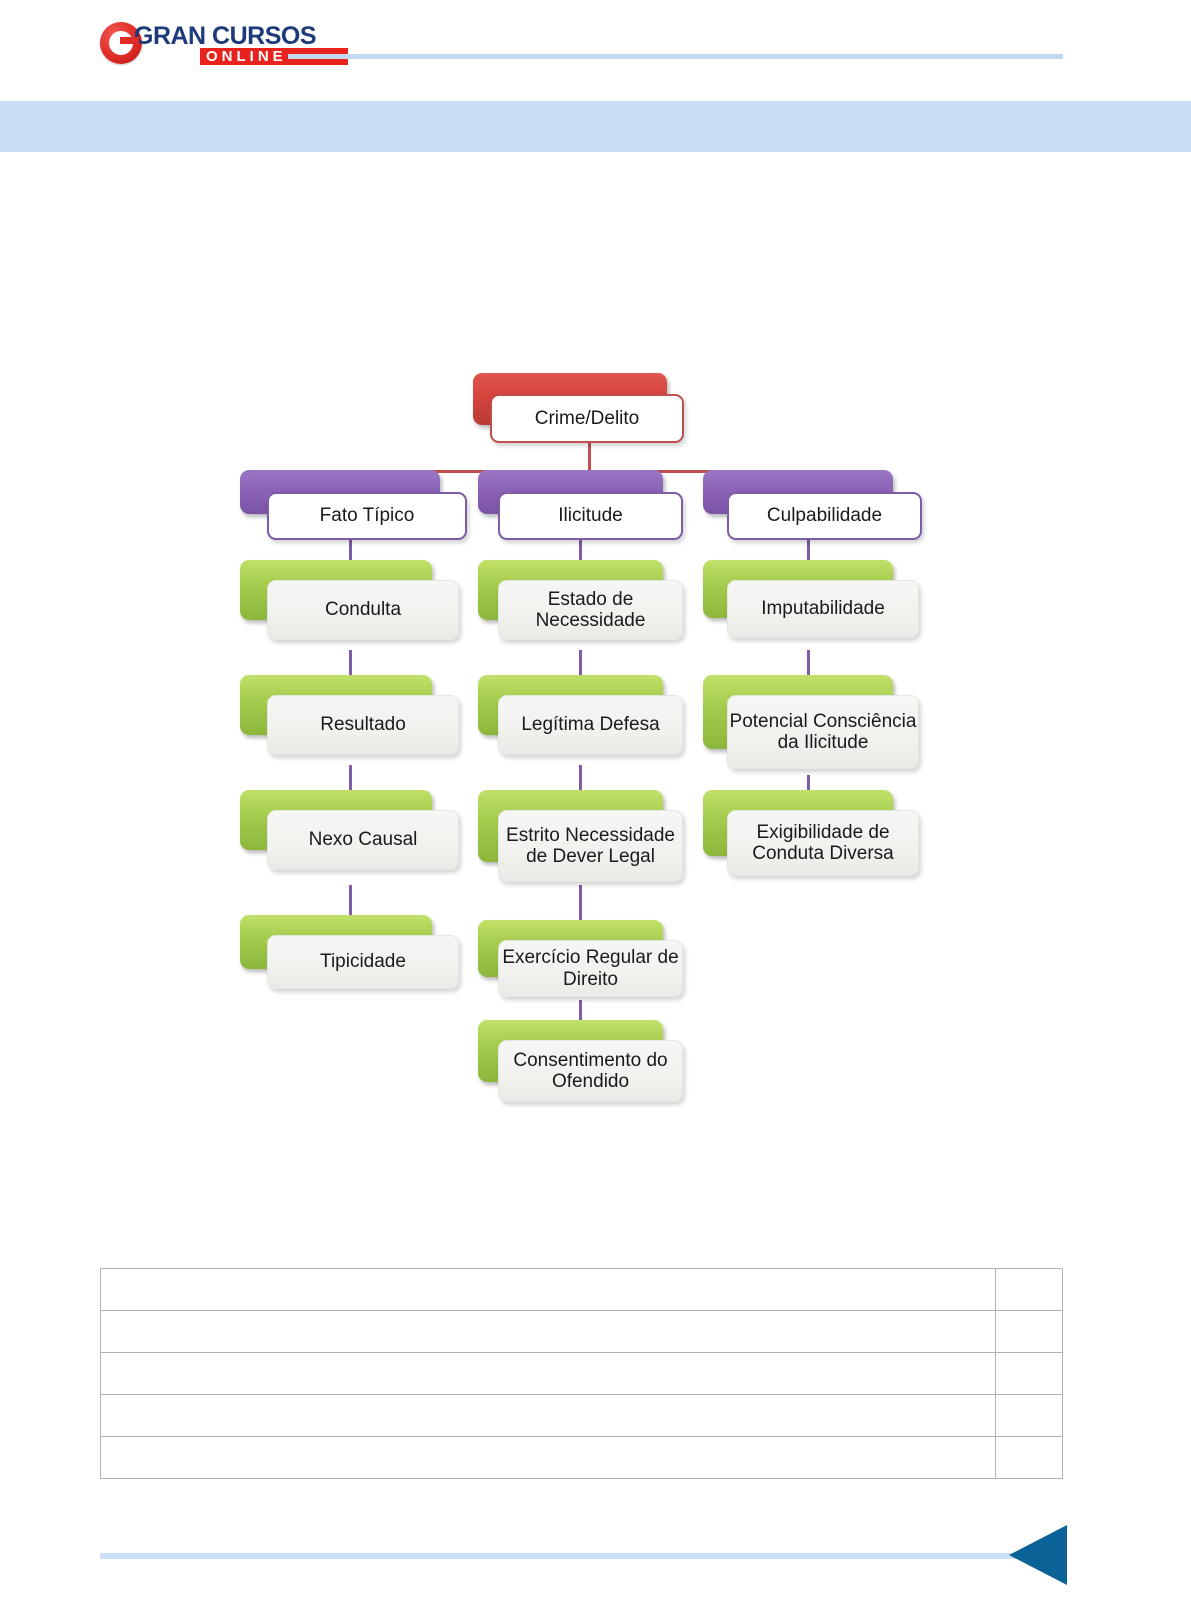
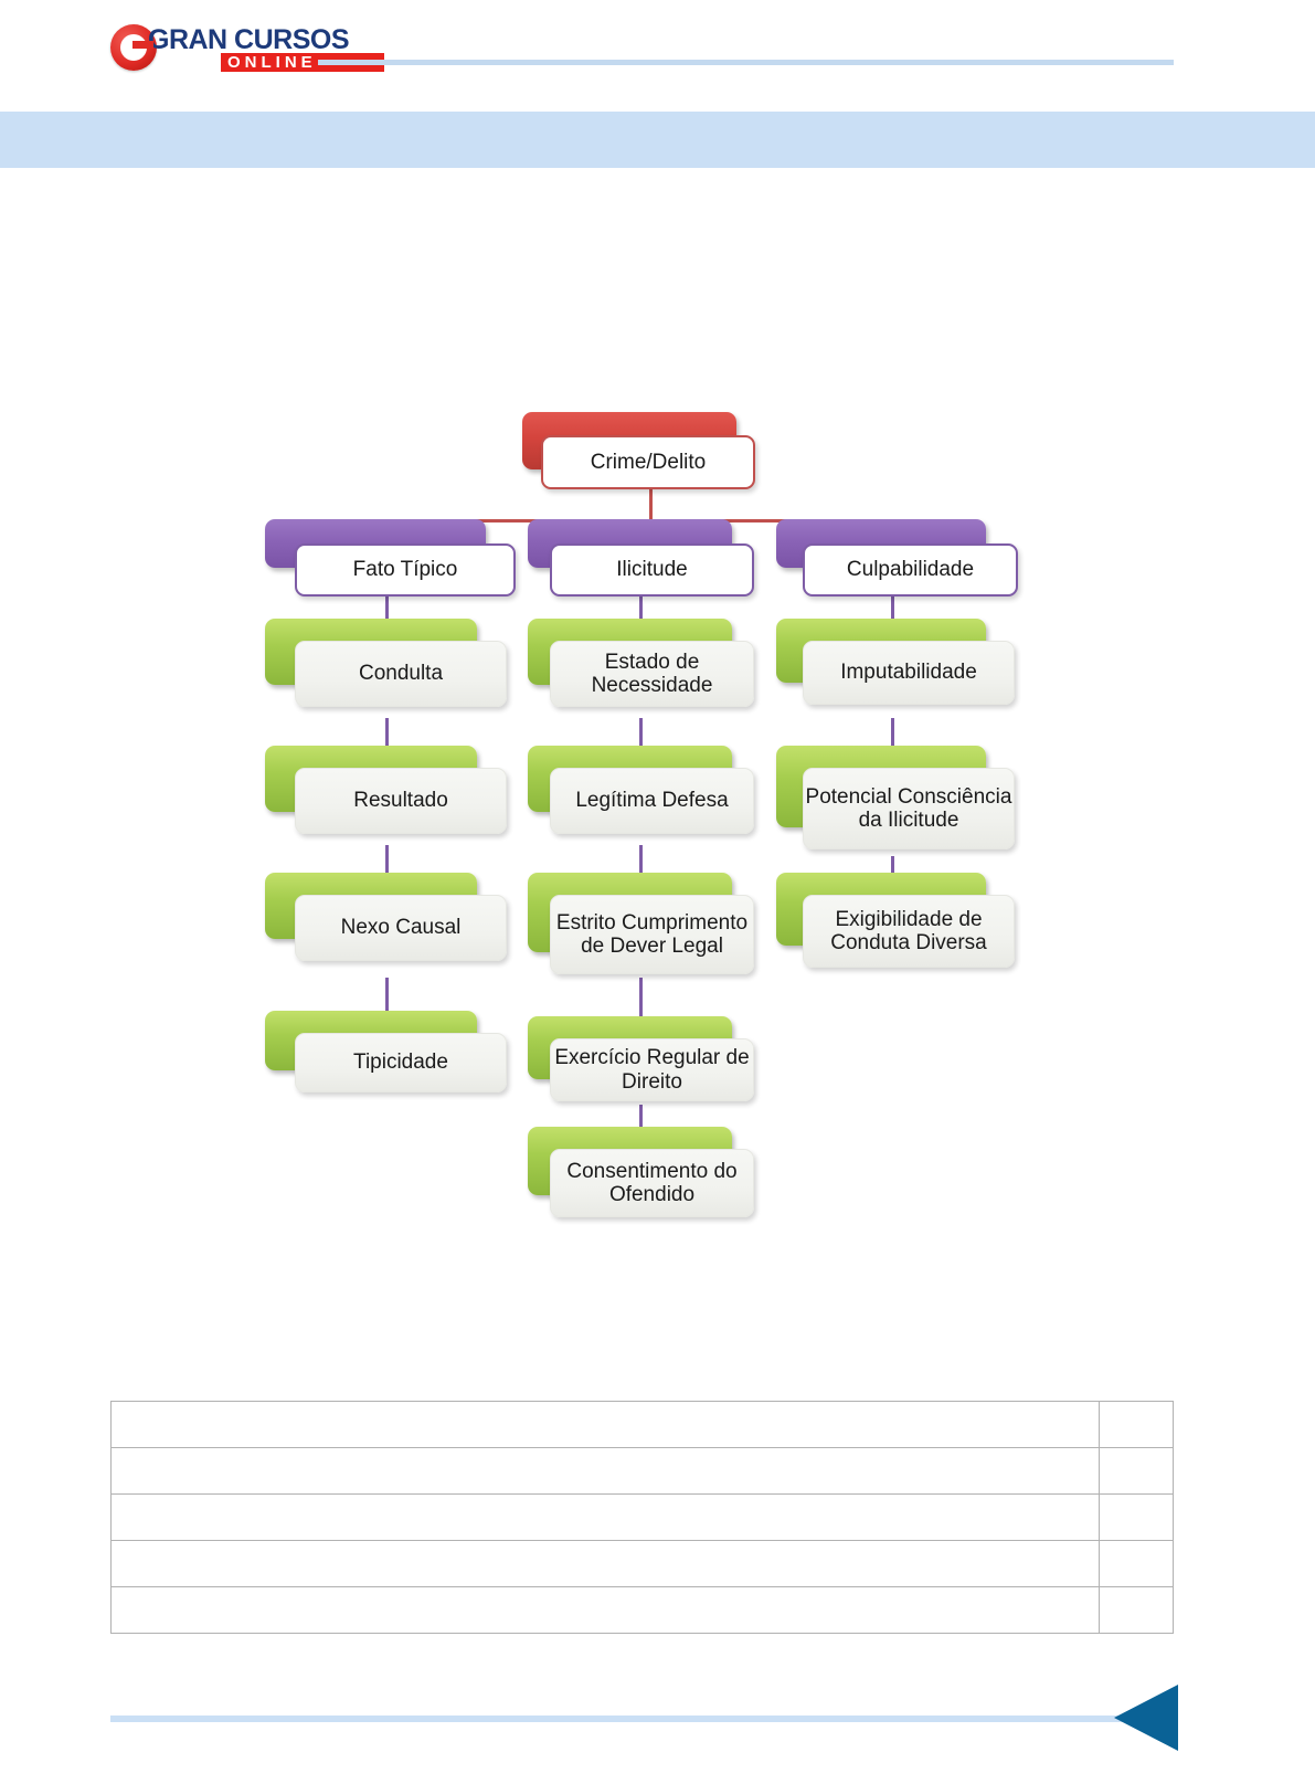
  GRAN CURSOS
  ONLINE
  Crime/Delito
  Fato Típico
  Condulta
  Resultado
  Nexo Causal
  Tipicidade
  Ilicitude
  Estado de Necessidade
  Legítima Defesa
- Estrito Necessidade de Dever Legal
+ Estrito Cumprimento de Dever Legal
  Exercício Regular de Direito
  Consentimento do Ofendido
  Culpabilidade
  Imputabilidade
  Potencial Consciência da Ilicitude
  Exigibilidade de Conduta Diversa
